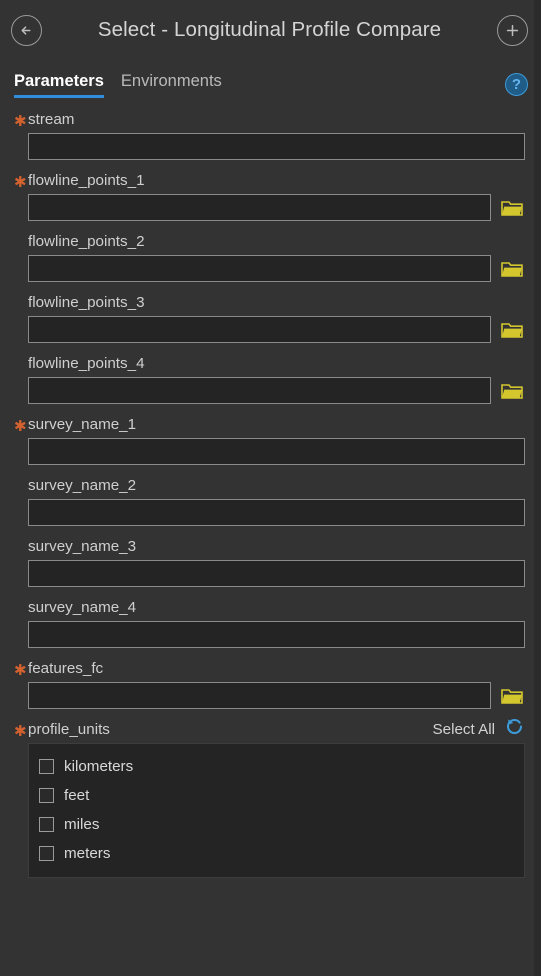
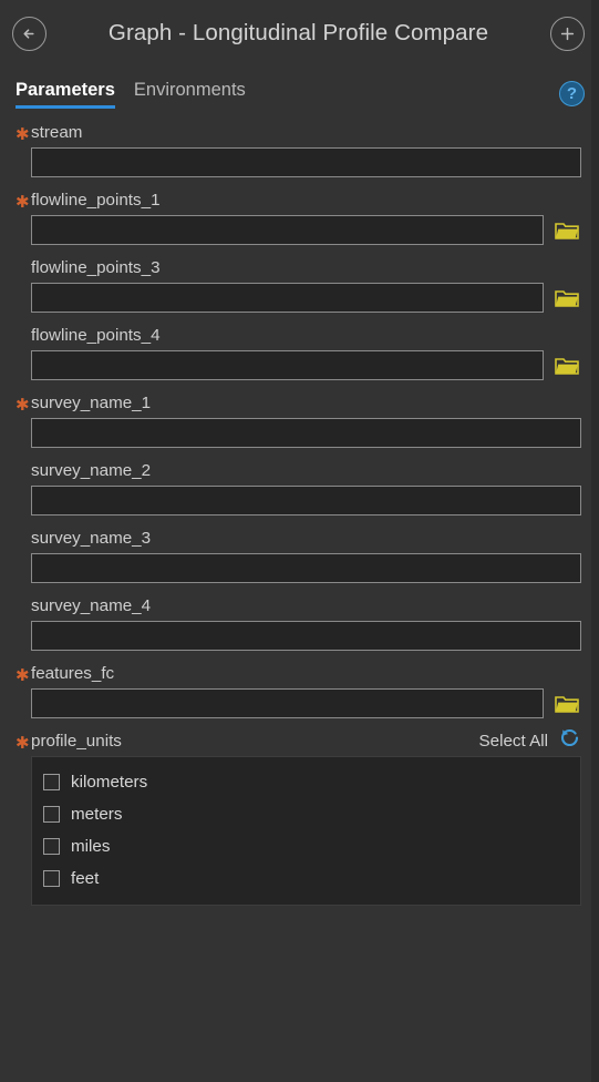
- Select - Longitudinal Profile Compare
+ Graph - Longitudinal Profile Compare
  Parameters
  Environments
  ?
  ✱
  stream
  ✱
  flowline_points_1
- flowline_points_2
  flowline_points_3
  flowline_points_4
  ✱
  survey_name_1
  survey_name_2
  survey_name_3
  survey_name_4
  ✱
  features_fc
  ✱
  profile_units
  Select All
  kilometers
- feet
+ meters
  miles
- meters
+ feet
